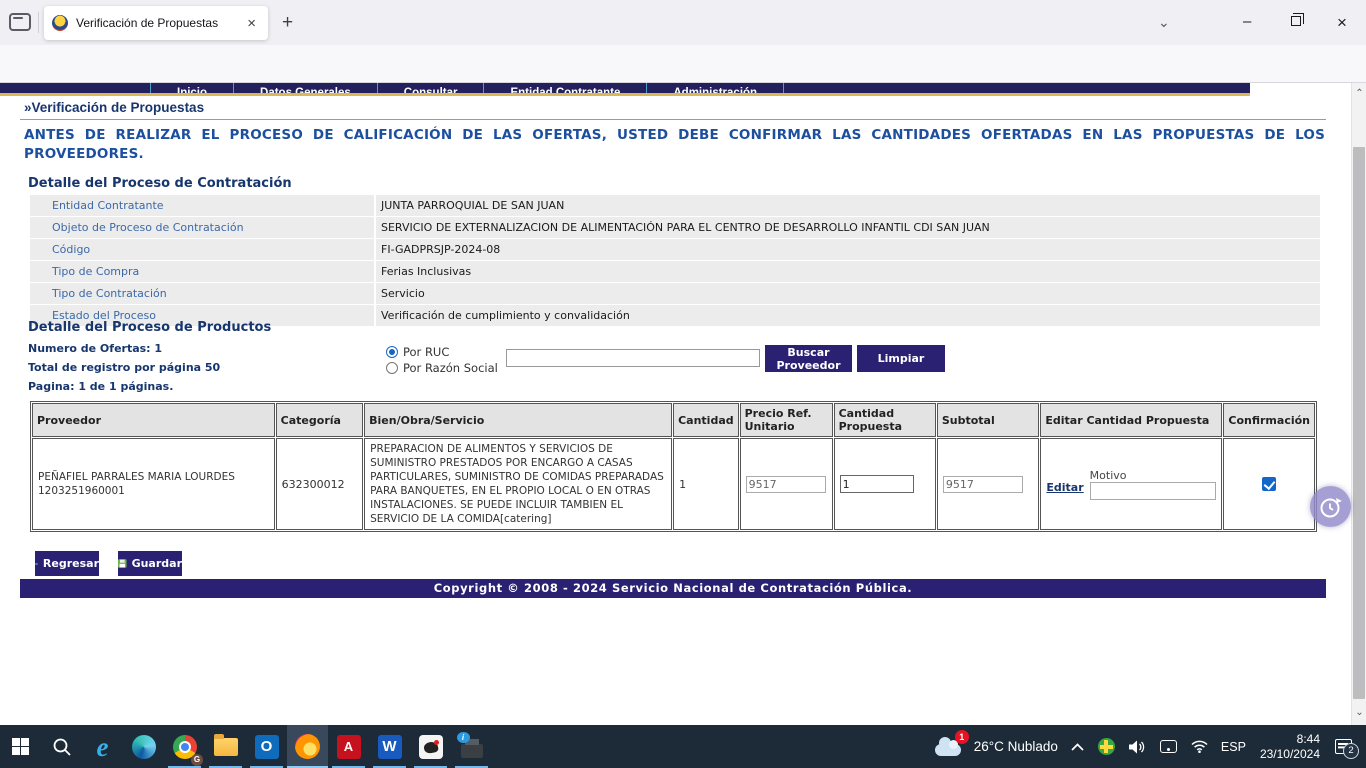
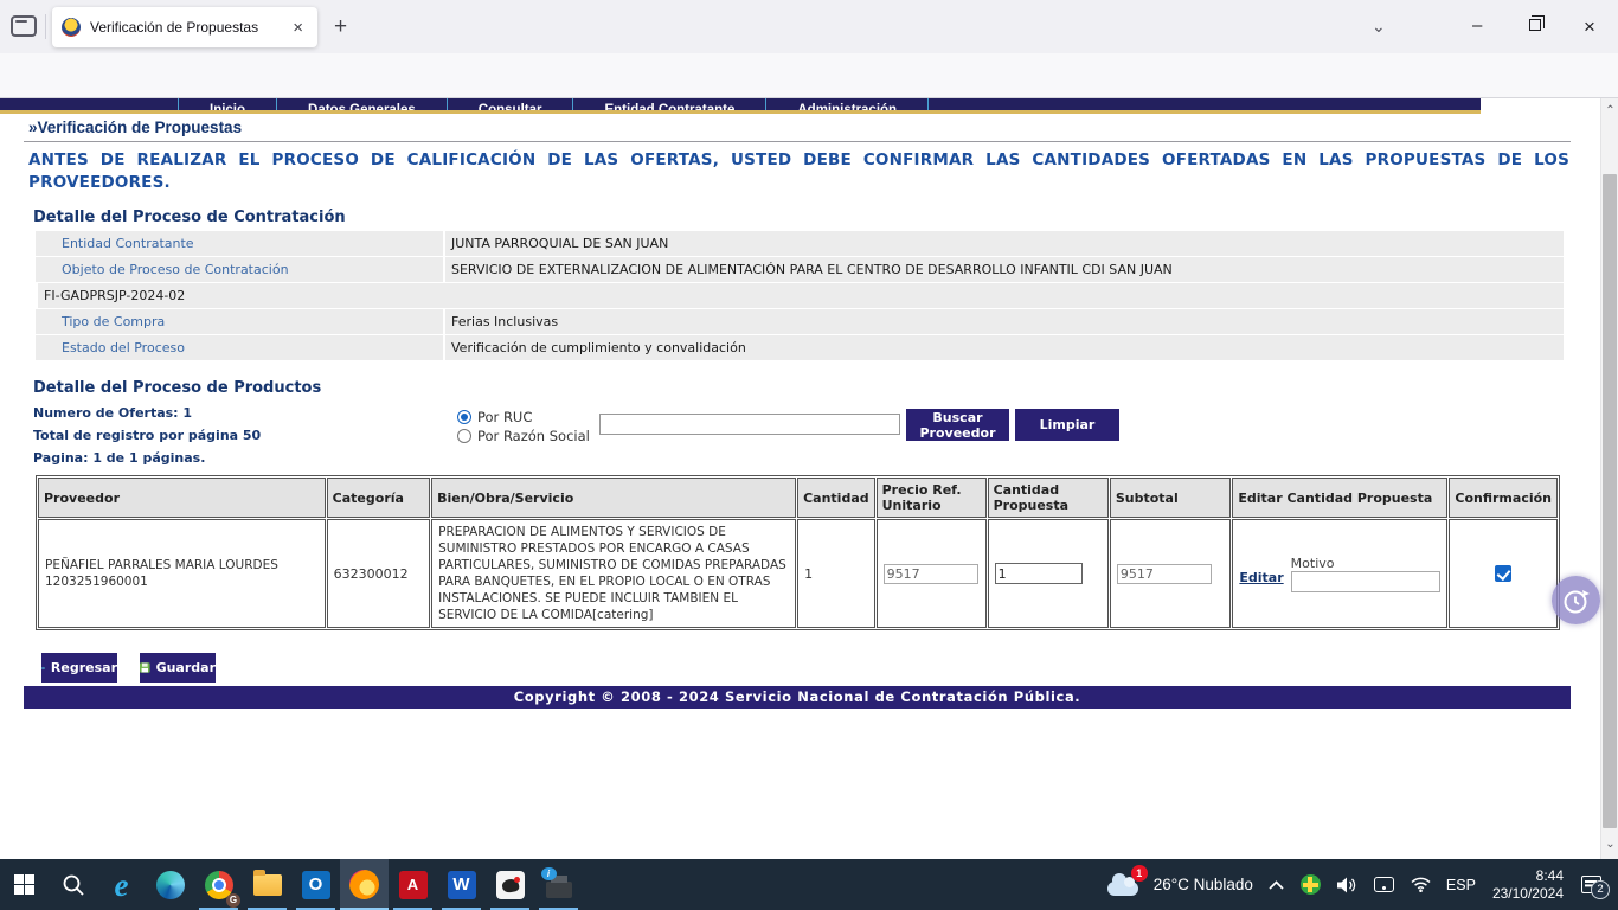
  Verificación de Propuestas
  ×
  +
  ⌄
  –
  ×
  »Verificación de Propuestas
  ANTES DE REALIZAR EL PROCESO DE CALIFICACIÓN DE LAS OFERTAS, USTED DEBE CONFIRMAR LAS CANTIDADES OFERTADAS EN LAS PROPUESTAS DE LOS PROVEEDORES.
  Detalle del Proceso de Contratación
  Entidad Contratante
  JUNTA PARROQUIAL DE SAN JUAN
  Objeto de Proceso de Contratación
  SERVICIO DE EXTERNALIZACION DE ALIMENTACIÓN PARA EL CENTRO DE DESARROLLO INFANTIL CDI SAN JUAN
- Código
- FI-GADPRSJP-2024-08
+ FI-GADPRSJP-2024-02
  Tipo de Compra
  Ferias Inclusivas
- Tipo de Contratación
- Servicio
  Estado del Proceso
  Verificación de cumplimiento y convalidación
  Detalle del Proceso de Productos
  Numero de Ofertas: 1
  Total de registro por página 50
  Pagina: 1 de 1 páginas.
  Por RUC
  Por Razón Social
  Buscar Proveedor
  Limpiar
  Proveedor	Categoría	Bien/Obra/Servicio	Cantidad	Precio Ref. Unitario	Cantidad Propuesta	Subtotal	Editar Cantidad Propuesta	Confirmación
  PEÑAFIEL PARRALES MARIA LOURDES1203251960001	632300012	PREPARACION DE ALIMENTOS Y SERVICIOS DE SUMINISTRO PRESTADOS POR ENCARGO A CASAS PARTICULARES, SUMINISTRO DE COMIDAS PREPARADAS PARA BANQUETES, EN EL PROPIO LOCAL O EN OTRAS INSTALACIONES. SE PUEDE INCLUIR TAMBIEN EL SERVICIO DE LA COMIDA[catering]	1	9517	1	9517	Editar Motivo
  Regresar
  Guardar
  Copyright © 2008 - 2024 Servicio Nacional de Contratación Pública.
  ⌃
  ⌄
  e
  G
  O
  A
  W
  i
  1
  26°C Nublado
  ESP
  8:44
  23/10/2024
  2
